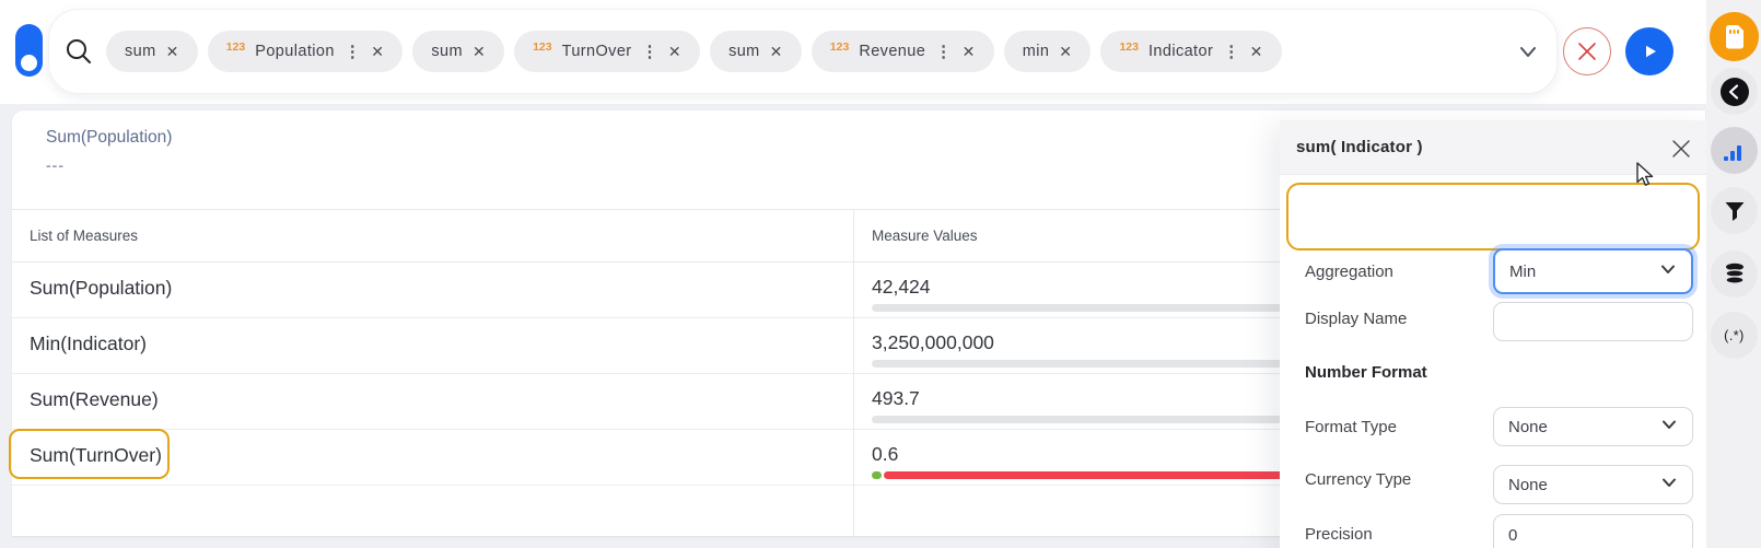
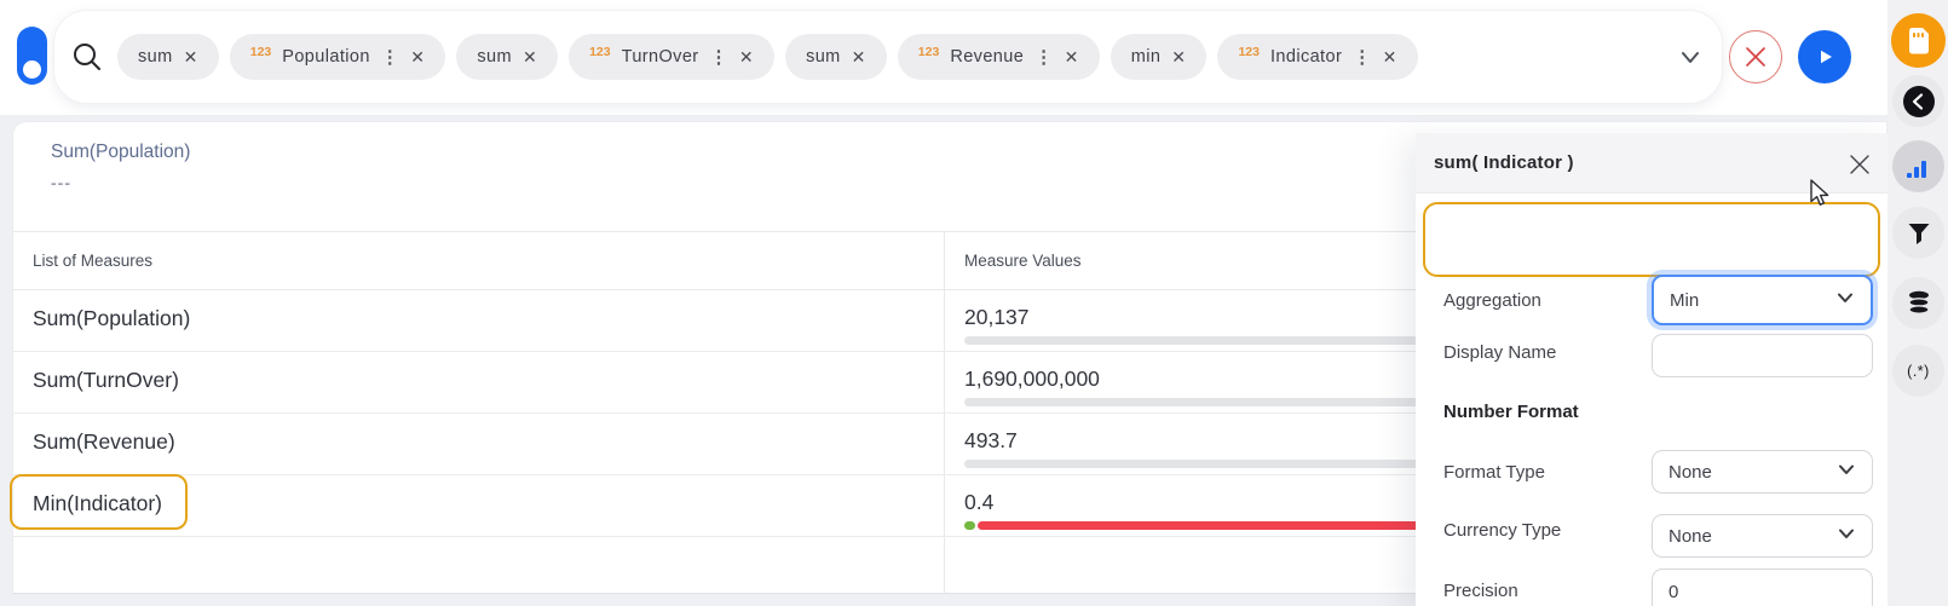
  sum
  ✕
  123
  Population
  ⋮
  ✕
  sum
  ✕
  123
  TurnOver
  ⋮
  ✕
  sum
  ✕
  123
  Revenue
  ⋮
  ✕
  min
  ✕
  123
  Indicator
  ⋮
  ✕
  Sum(Population)
  ---
  List of Measures
  Measure Values
  Sum(Population)
- 42,424
+ 20,137
- Min(Indicator)
+ Sum(TurnOver)
- 3,250,000,000
+ 1,690,000,000
  Sum(Revenue)
  493.7
- Sum(TurnOver)
+ Min(Indicator)
- 0.6
+ 0.4
  sum( Indicator )
  Aggregation
  Min
  Display Name
  Number Format
  Format Type
  None
  Currency Type
  None
  Precision
  0
  (.*)
